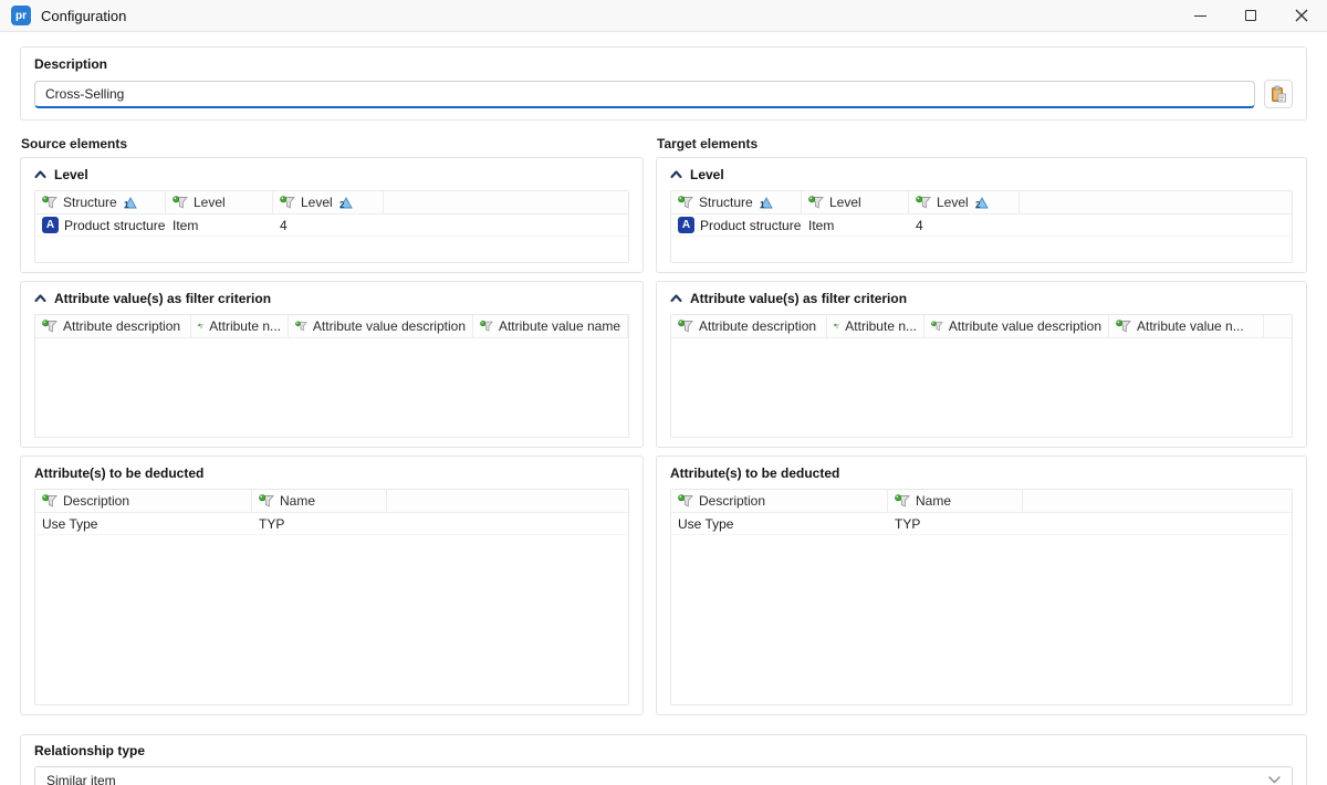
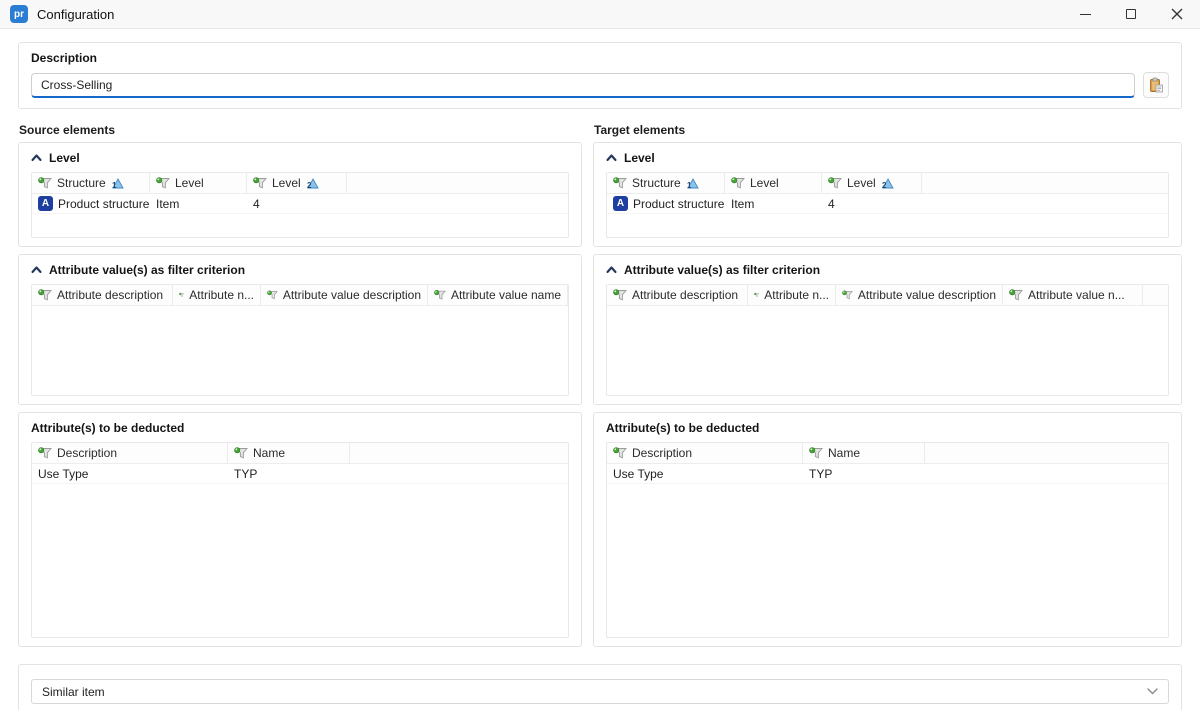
  pr
  Configuration
  Description
  Cross-Selling
  Source elements
  Level
  Structure
  1
  Level
  Level
  2
  A
  Product structure
  Item
  4
  Attribute value(s) as filter criterion
  Attribute description
  Attribute n...
  Attribute value description
  Attribute value name
  Attribute(s) to be deducted
  Description
  Name
  Use Type
  TYP
  Target elements
  Level
  Structure
  1
  Level
  Level
  2
  A
  Product structure
  Item
  4
  Attribute value(s) as filter criterion
  Attribute description
  Attribute n...
  Attribute value description
  Attribute value n...
  Attribute(s) to be deducted
  Description
  Name
  Use Type
  TYP
- Relationship type
  Similar item
